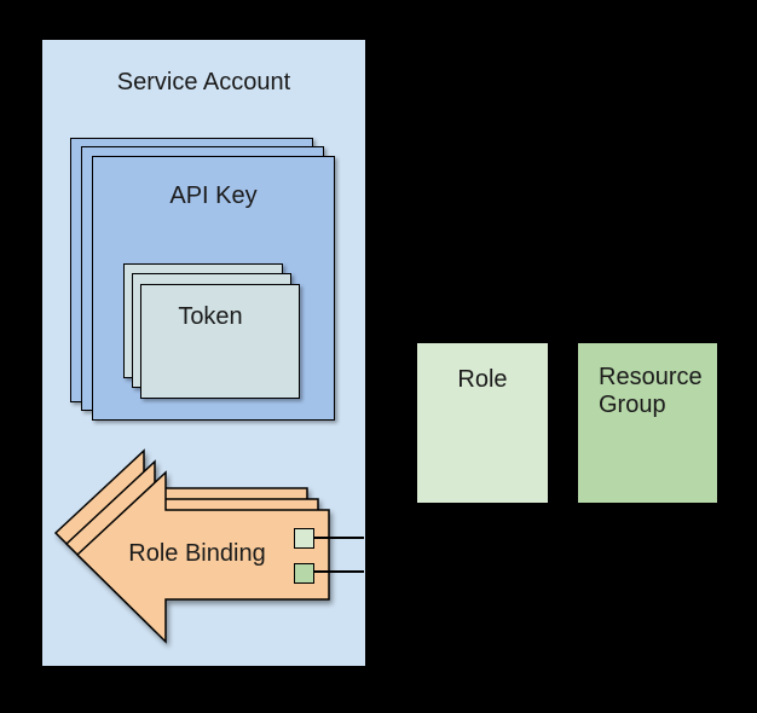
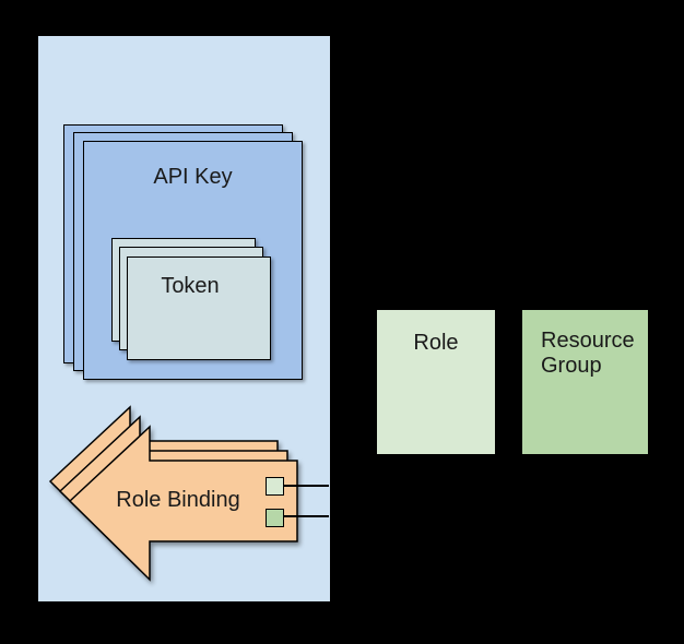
- Service Account
  API Key
  Token
  Role Binding
  Role
  Resource Group
